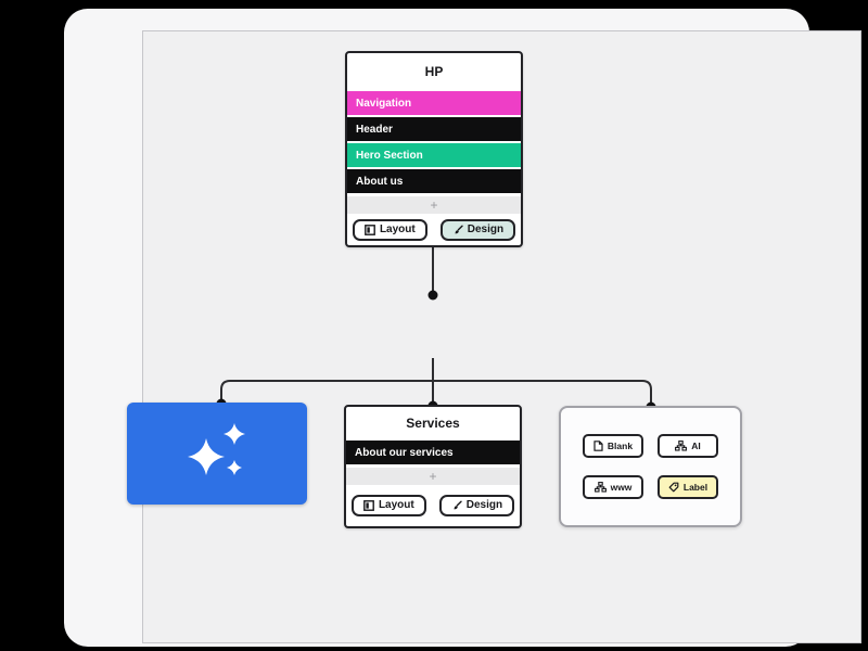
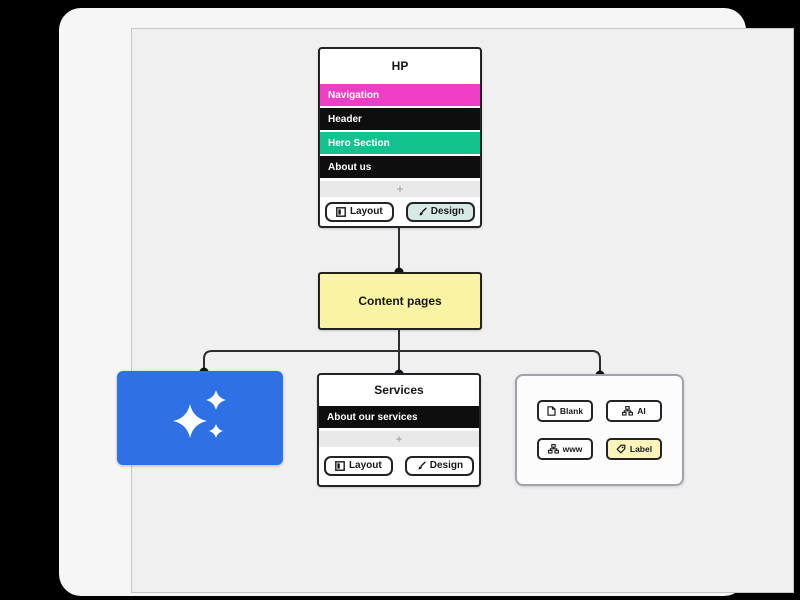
  HP
  Navigation
  Header
  Hero Section
  About us
  +
  Layout
  Design
+ Content pages
  Services
  About our services
  +
  Layout
  Design
  Blank
  AI
  www
  Label
